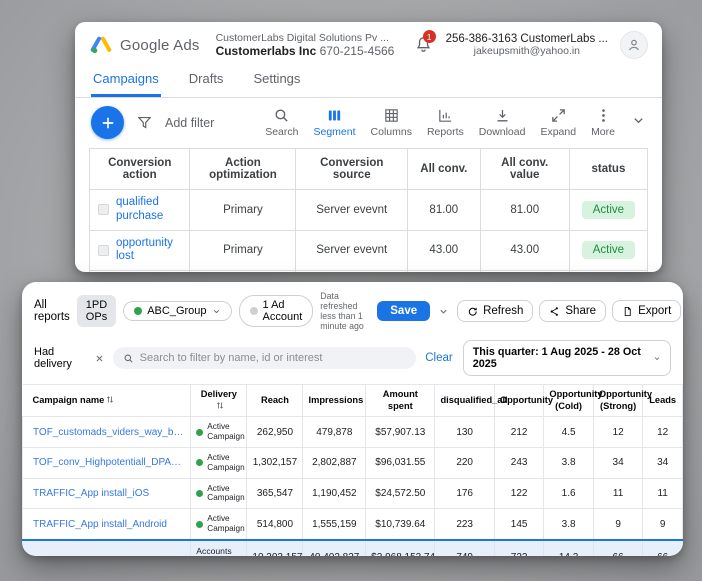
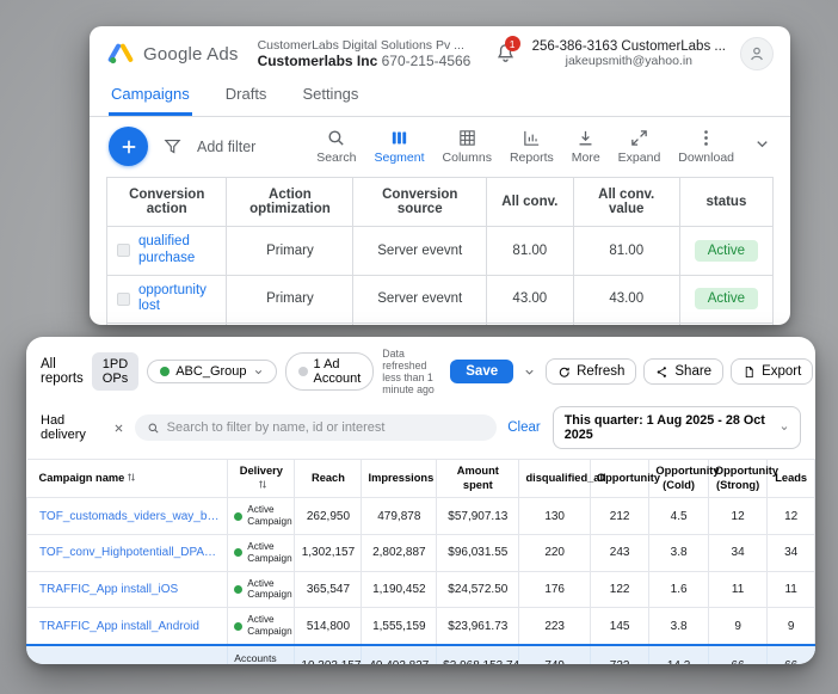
  Google Ads
  CustomerLabs Digital Solutions Pv ...
  Customerlabs Inc 670-215-4566
  1
  256-386-3163 CustomerLabs ...
  jakeupsmith@yahoo.in
  Campaigns
  Drafts
  Settings
  Add filter
  Search
  Segment
  Columns
  Reports
- Download
+ More
  Expand
- More
+ Download
  Conversion action	Action optimization	Conversion source	All conv.	All conv. value	status
  qualified purchase	Primary	Server evevnt	81.00	81.00	Active
  opportunity lost	Primary	Server evevnt	43.00	43.00	Active
  All reports
  1PD OPs
  ABC_Group
  1 Ad Account
  Data refreshed less than 1 minute ago
  Save
  Refresh
  Share
  Export
  Had delivery
  Search to filter by name, id or interest
  Clear
  This quarter: 1 Aug 2025 - 28 Oct 2025
  Campaign name	Delivery	Reach	Impressions	Amount spent	disqualified_a	Opportunit	Opportunit (Cold)	Opportunit (Strong)	Leads
  TOF_customads_viders_way_butt	Active Campaign	262,950	479,878	$57,907.13	130	212	4.5	12	12
  TOF_conv_Highpotentiall_DPA_E	Active Campaign	1,302,157	2,802,887	$96,031.55	220	243	3.8	34	34
  TRAFFIC_App install_iOS	Active Campaign	365,547	1,190,452	$24,572.50	176	122	1.6	11	11
- TRAFFIC_App install_Android	Active Campaign	514,800	1,555,159	$10,739.64	223	145	3.8	9	9
+ TRAFFIC_App install_Android	Active Campaign	514,800	1,555,159	$23,961.73	223	145	3.8	9	9
